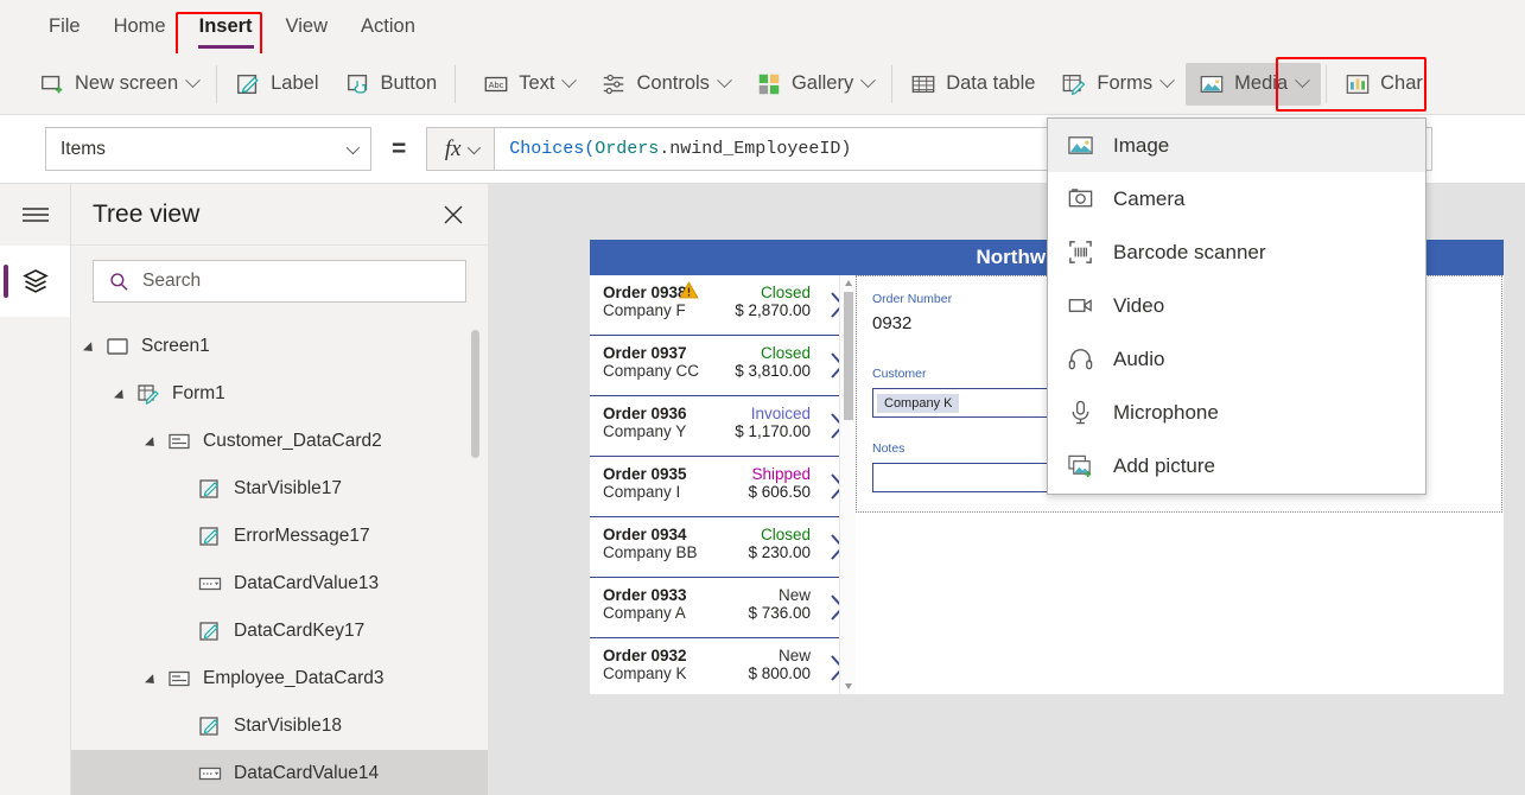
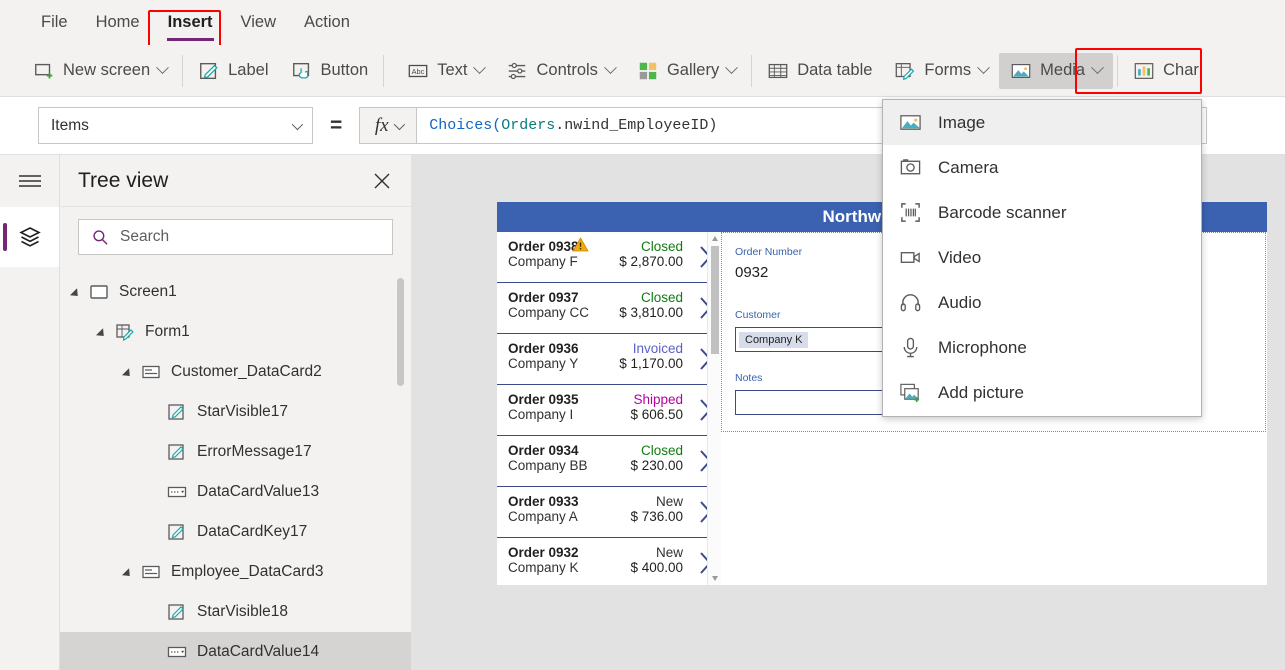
  File
  Home
  Insert
  View
  Action
  New screen
  Label
  Button
  Abc
  Text
  Controls
  Gallery
  Data table
  Forms
  Media
  Char
  Items
  =
  fx
  Choices(
  Orders
  .nwind_EmployeeID)
  Tree view
  Search
  Screen1
  Form1
  Customer_DataCard2
  StarVisible17
  ErrorMessage17
  DataCardValue13
  DataCardKey17
  Employee_DataCard3
  StarVisible18
  DataCardValue14
  Order 0938
  Closed
  Company F
  $ 2,870.00
  Order 0937
  Closed
  Company CC
  $ 3,810.00
  Order 0936
  Invoiced
  Company Y
  $ 1,170.00
  Order 0935
  Shipped
  Company I
  $ 606.50
  Order 0934
  Closed
  Company BB
  $ 230.00
  Order 0933
  New
  Company A
  $ 736.00
  Order 0932
  New
  Company K
- $ 800.00
+ $ 400.00
  Order Number
  0932
  Customer
  Company K
  Notes
  Image
  Camera
  Barcode scanner
  Video
  Audio
  Microphone
  Add picture
